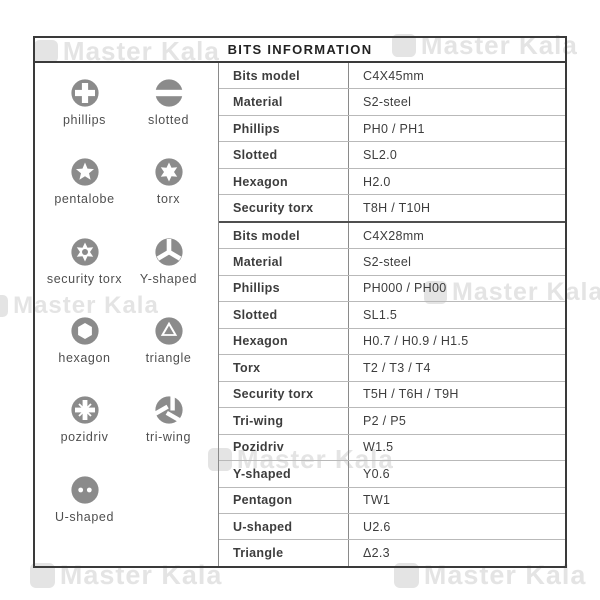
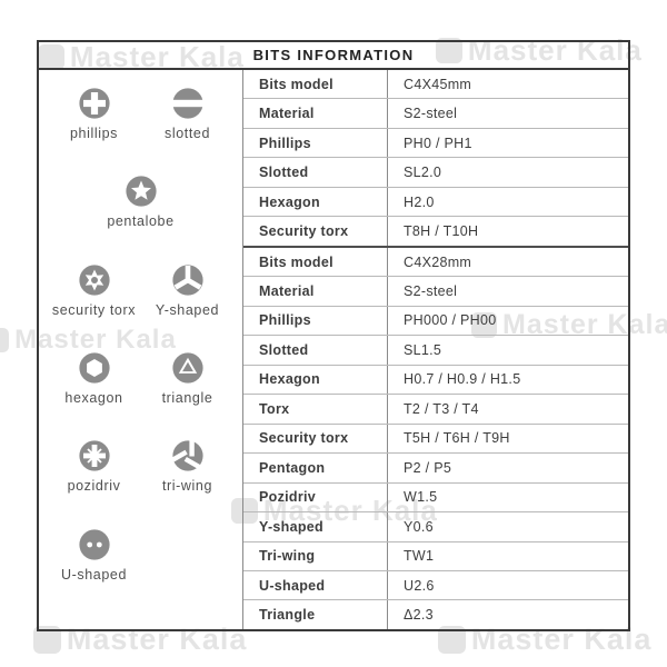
  Master Kala
  Master Kala
  Master Kala
  Master Kala
  Master Kala
  Master Kala
  Master Kala
  BITS INFORMATION
  phillips
  slotted
  pentalobe
- torx
  security torx
  Y-shaped
  hexagon
  triangle
  pozidriv
  tri-wing
  U-shaped
  Bits model
  C4X45mm
  Material
  S2-steel
  Phillips
  PH0 / PH1
  Slotted
  SL2.0
  Hexagon
  H2.0
  Security torx
  T8H / T10H
  Bits model
  C4X28mm
  Material
  S2-steel
  Phillips
  PH000 / PH00
  Slotted
  SL1.5
  Hexagon
  H0.7 / H0.9 / H1.5
  Torx
  T2 / T3 / T4
  Security torx
  T5H / T6H / T9H
- Tri-wing
+ Pentagon
  P2 / P5
  Pozidriv
  W1.5
  Y-shaped
  Y0.6
- Pentagon
+ Tri-wing
  TW1
  U-shaped
  U2.6
  Triangle
  Δ2.3
